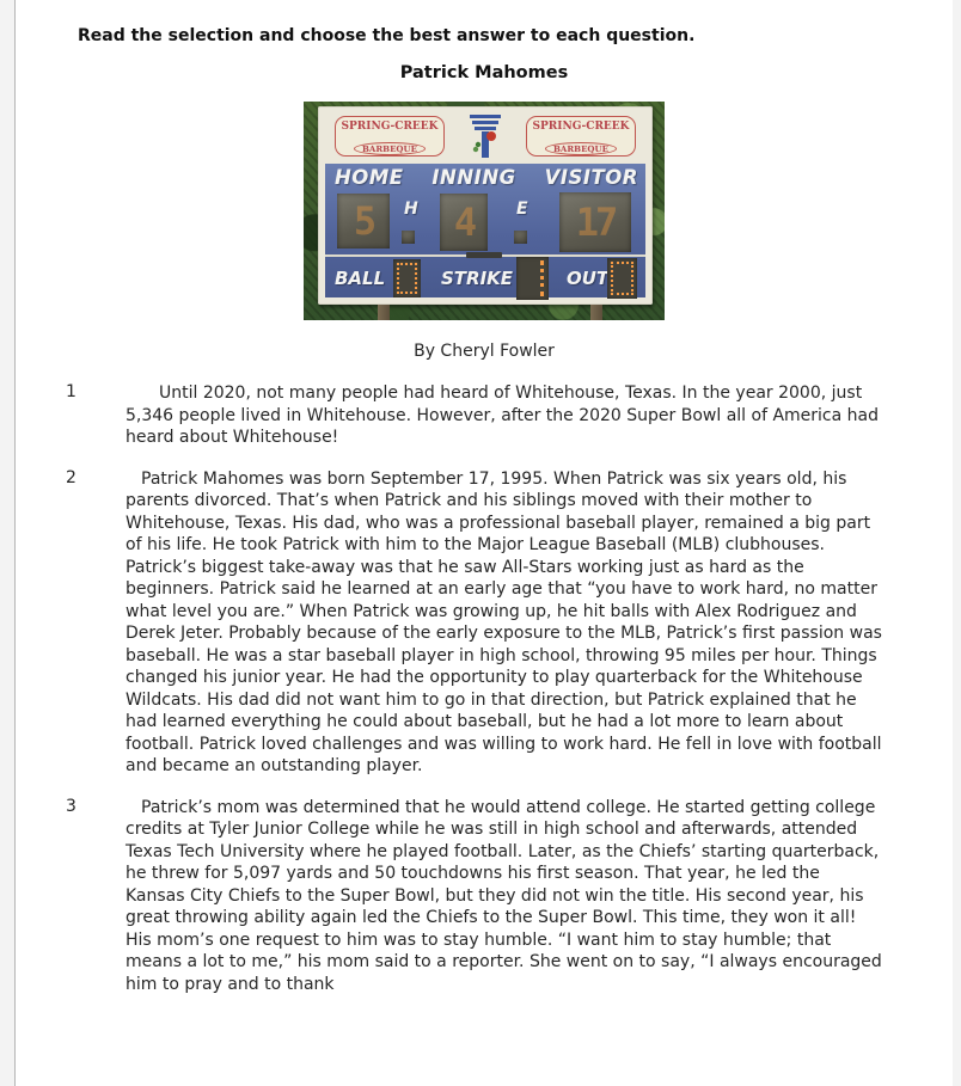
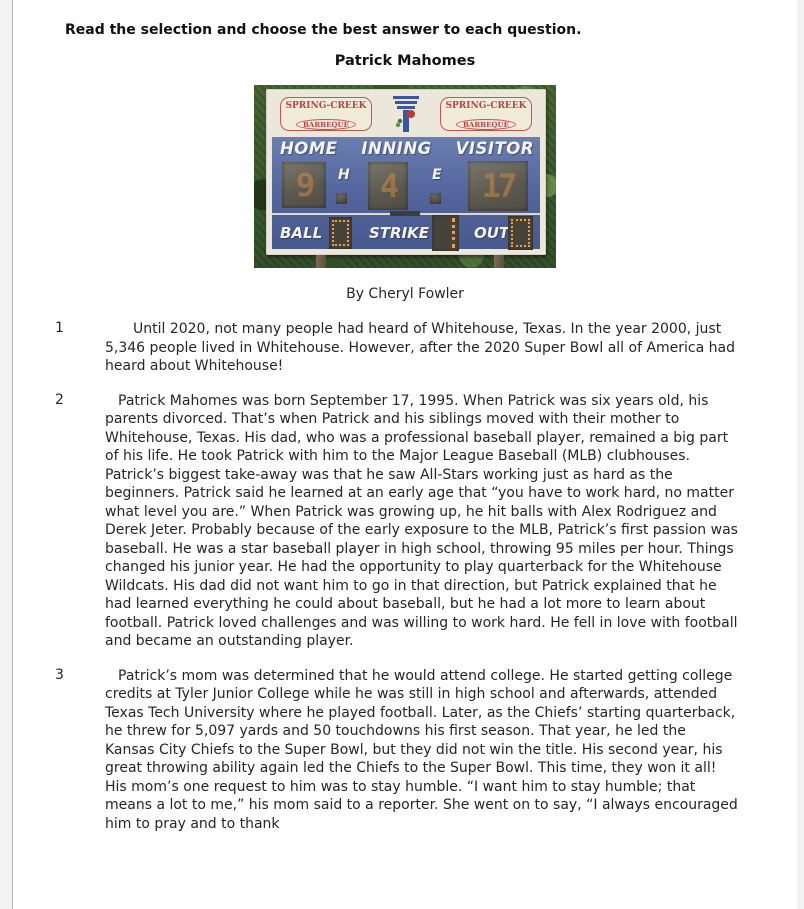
  Read the selection and choose the best answer to each question.
  Patrick Mahomes
  SPRING-CREEK
  BARBEQUE
  SPRING-CREEK
  BARBEQUE
  HOME
  INNING
  VISITOR
- 5
+ 9
  H
  4
  E
  17
  BALL
  STRIKE
  OUT
  By Cheryl Fowler
  1
  Until 2020, not many people had heard of Whitehouse, Texas. In the year 2000, just 5,346 people lived in Whitehouse. However, after the 2020 Super Bowl all of America had heard about Whitehouse!
  2
  Patrick Mahomes was born September 17, 1995. When Patrick was six years old, his parents divorced. That’s when Patrick and his siblings moved with their mother to Whitehouse, Texas. His dad, who was a professional baseball player, remained a big part of his life. He took Patrick with him to the Major League Baseball (MLB) clubhouses. Patrick’s biggest take-away was that he saw All-Stars working just as hard as the beginners. Patrick said he learned at an early age that “you have to work hard, no matter what level you are.” When Patrick was growing up, he hit balls with Alex Rodriguez and Derek Jeter. Probably because of the early exposure to the MLB, Patrick’s first passion was baseball. He was a star baseball player in high school, throwing 95 miles per hour. Things changed his junior year. He had the opportunity to play quarterback for the Whitehouse Wildcats. His dad did not want him to go in that direction, but Patrick explained that he had learned everything he could about baseball, but he had a lot more to learn about football. Patrick loved challenges and was willing to work hard. He fell in love with football and became an outstanding player.
  3
  Patrick’s mom was determined that he would attend college. He started getting college credits at Tyler Junior College while he was still in high school and afterwards, attended Texas Tech University where he played football. Later, as the Chiefs’ starting quarterback, he threw for 5,097 yards and 50 touchdowns his first season. That year, he led the Kansas City Chiefs to the Super Bowl, but they did not win the title. His second year, his great throwing ability again led the Chiefs to the Super Bowl. This time, they won it all! His mom’s one request to him was to stay humble. “I want him to stay humble; that means a lot to me,” his mom said to a reporter. She went on to say, “I always encouraged him to pray and to thank
